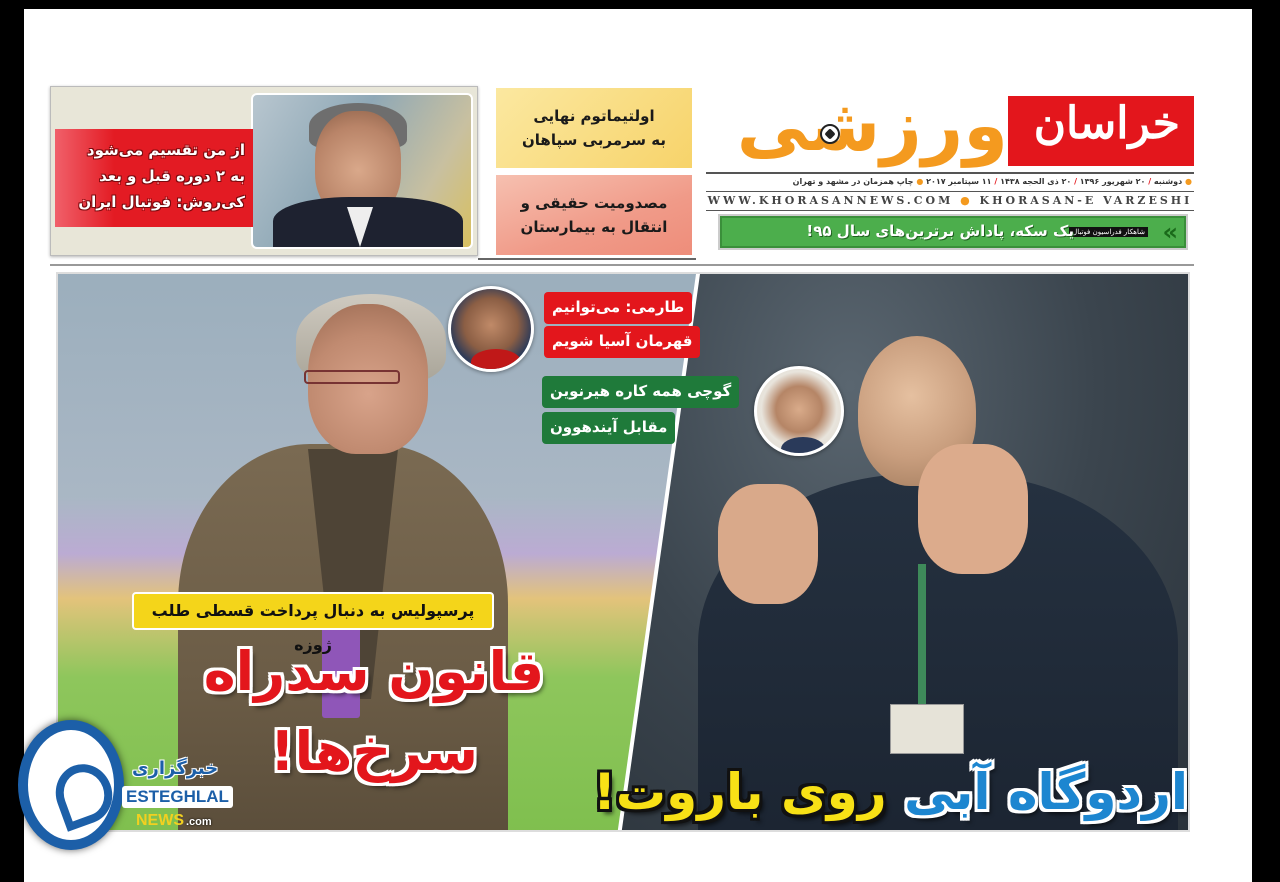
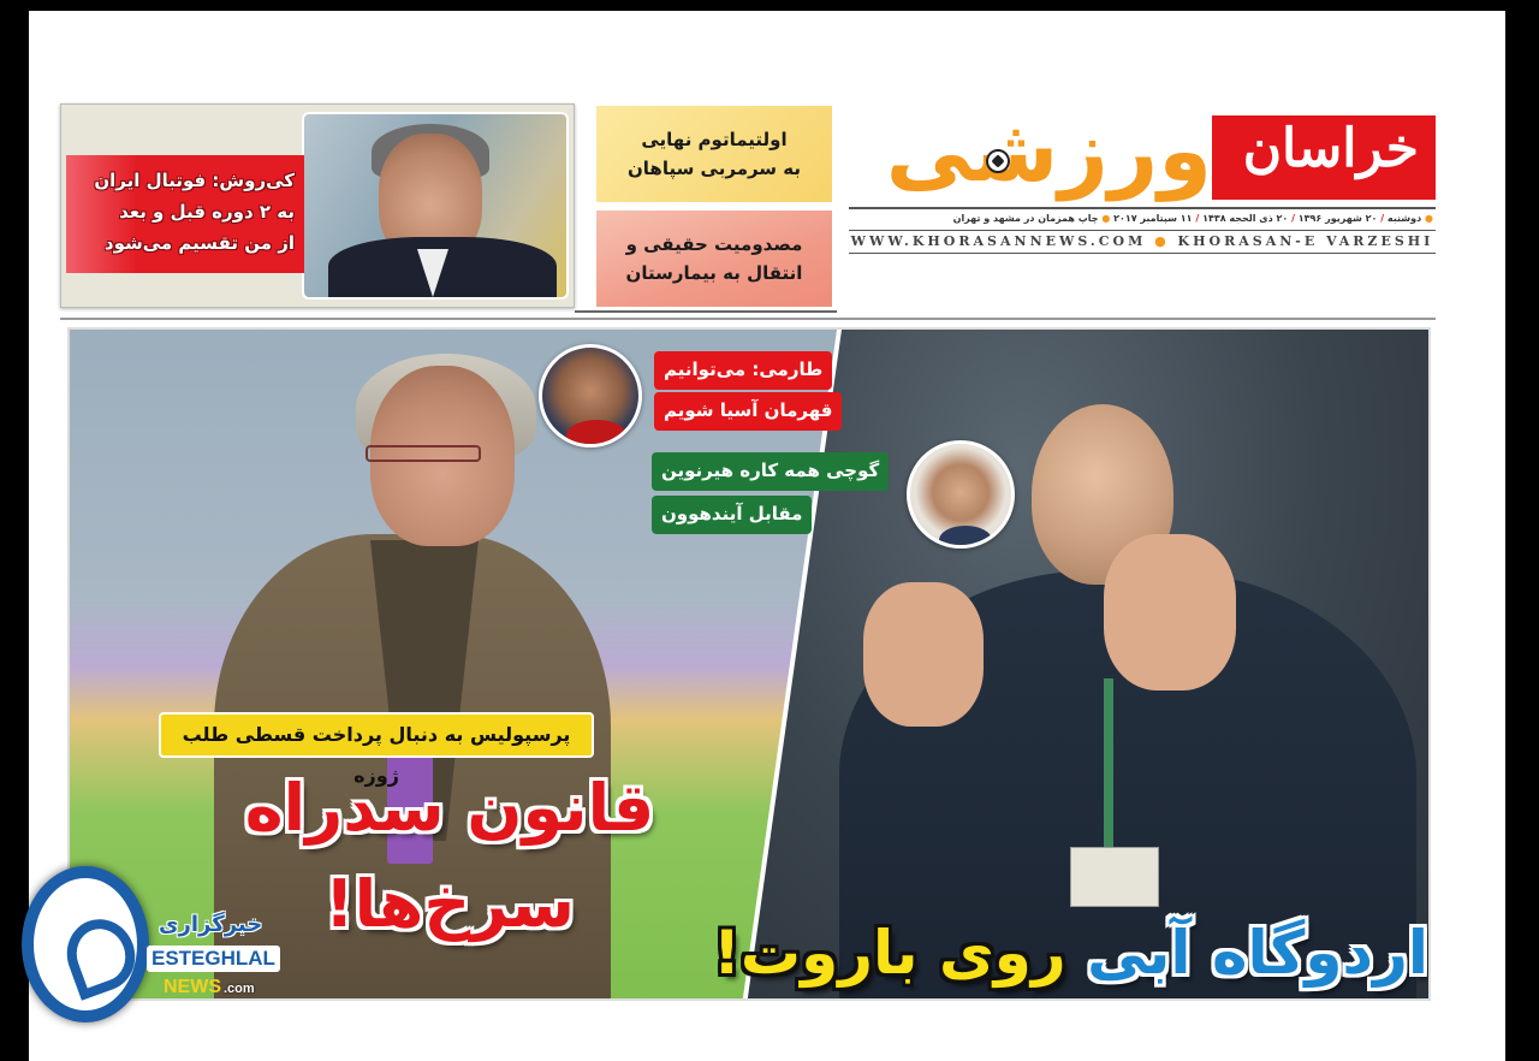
  ورزشی
  خراسان
  ● دوشنبه / ۲۰ شهریور ۱۳۹۶ / ۲۰ ذی الحجه ۱۴۳۸ / ۱۱ سپتامبر ۲۰۱۷ ● چاپ همزمان در مشهد و تهران
  WWW.KHORASANNEWS.COM ● KHORASAN-E VARZESHI
- «
- شاهکار فدراسیون فوتبال
- یک سکه، پاداش برترین‌های سال ۹۵!
  اولتیماتوم نهایی
  به سرمربی سپاهان
  مصدومیت حقیقی و
  انتقال به بیمارستان
- از من تقسیم می‌شود
+ کی‌روش: فوتبال ایران
  به ۲ دوره قبل و بعد
- کی‌روش: فوتبال ایران
+ از من تقسیم می‌شود
  طارمی: می‌توانیم
  قهرمان آسیا شویم
  گوچی همه کاره هیرنوین
  مقابل آیندهوون
  پرسپولیس به دنبال پرداخت قسطی طلب ژوزه
  قانون سدراه سرخ‌ها!
  اردوگاه آبی روی باروت!
  خبرگزاری
  ESTEGHLAL
  NEWS .com
